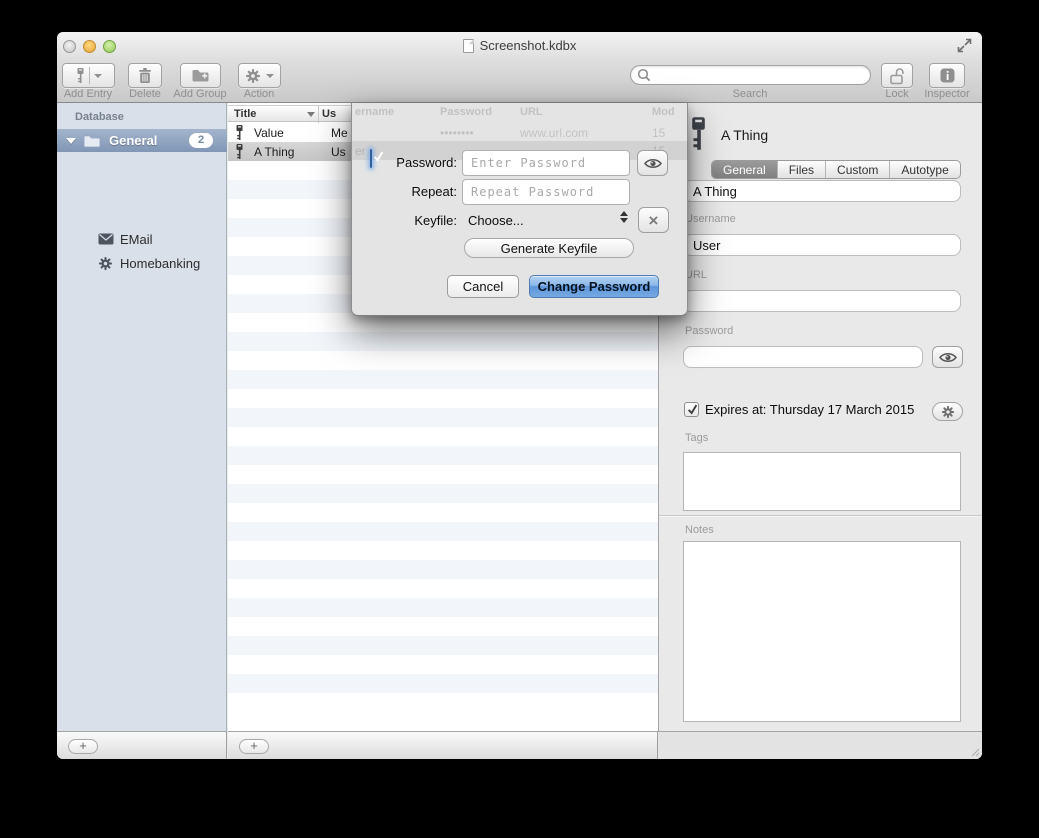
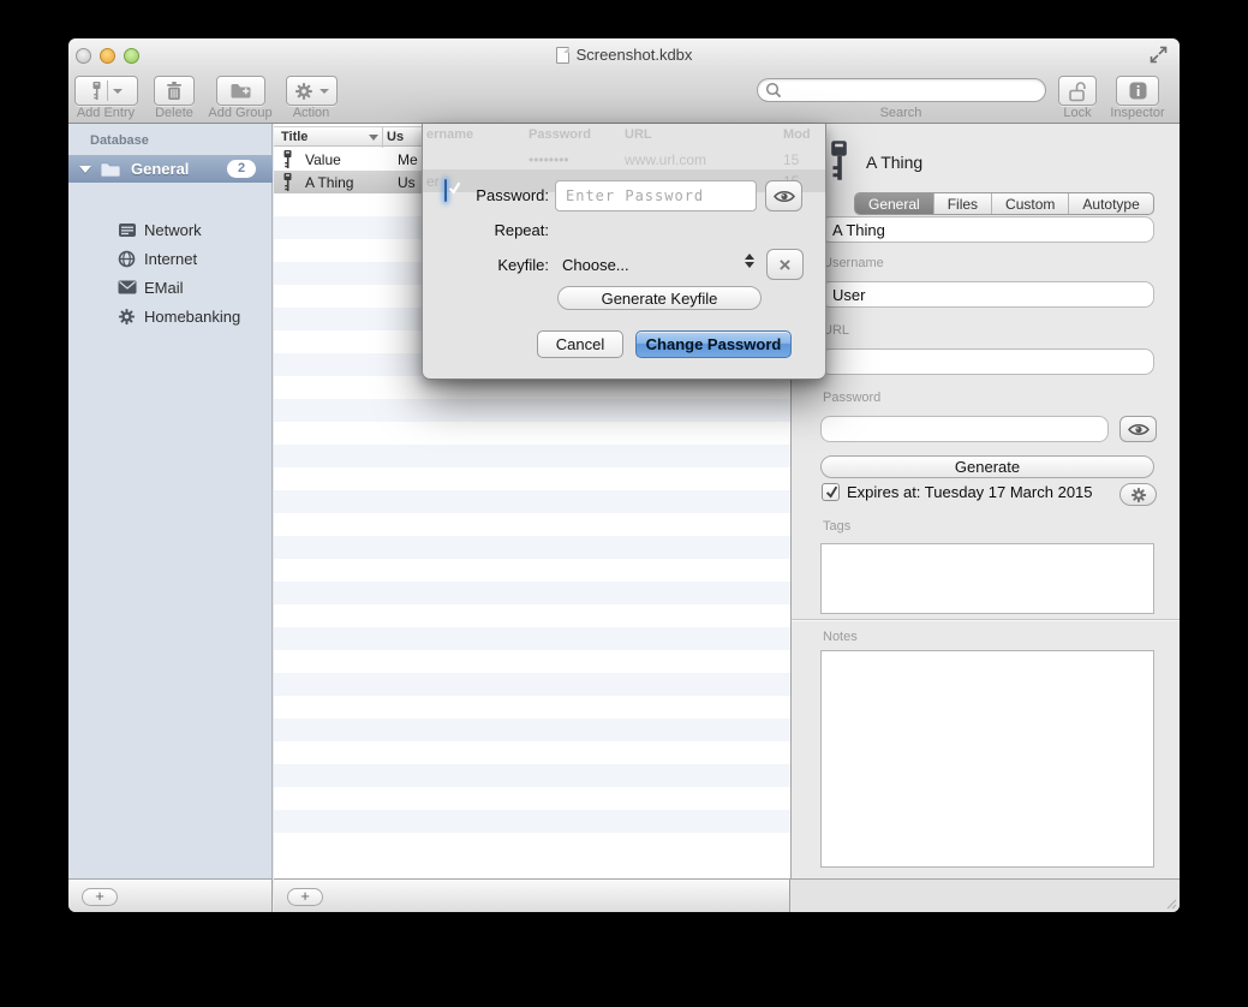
  Screenshot.kdbx
  Add Entry
  Delete
  Add Group
  Action
  Search
  Lock
  Inspector
  Database
  General
  2
+ Network
+ Internet
  EMail
  Homebanking
  Title
  Us
  Value
  Me
  A Thing
  Us
  A Thing
  General
  Files
  Custom
  Autotype
  A Thing
  Username
  User
  URL
  Password
+ Generate
- Expires at: Thursday 17 March 2015
+ Expires at: Tuesday 17 March 2015
  Tags
  Notes
  +
  +
  ername
  Password
  URL
  Mod
  ••••••••
  www.url.com
  15
  er
  Password:
  Enter Password
  Repeat:
- Repeat Password
  Keyfile:
  Choose...
  ×
  Generate Keyfile
  Cancel
  Change Password
